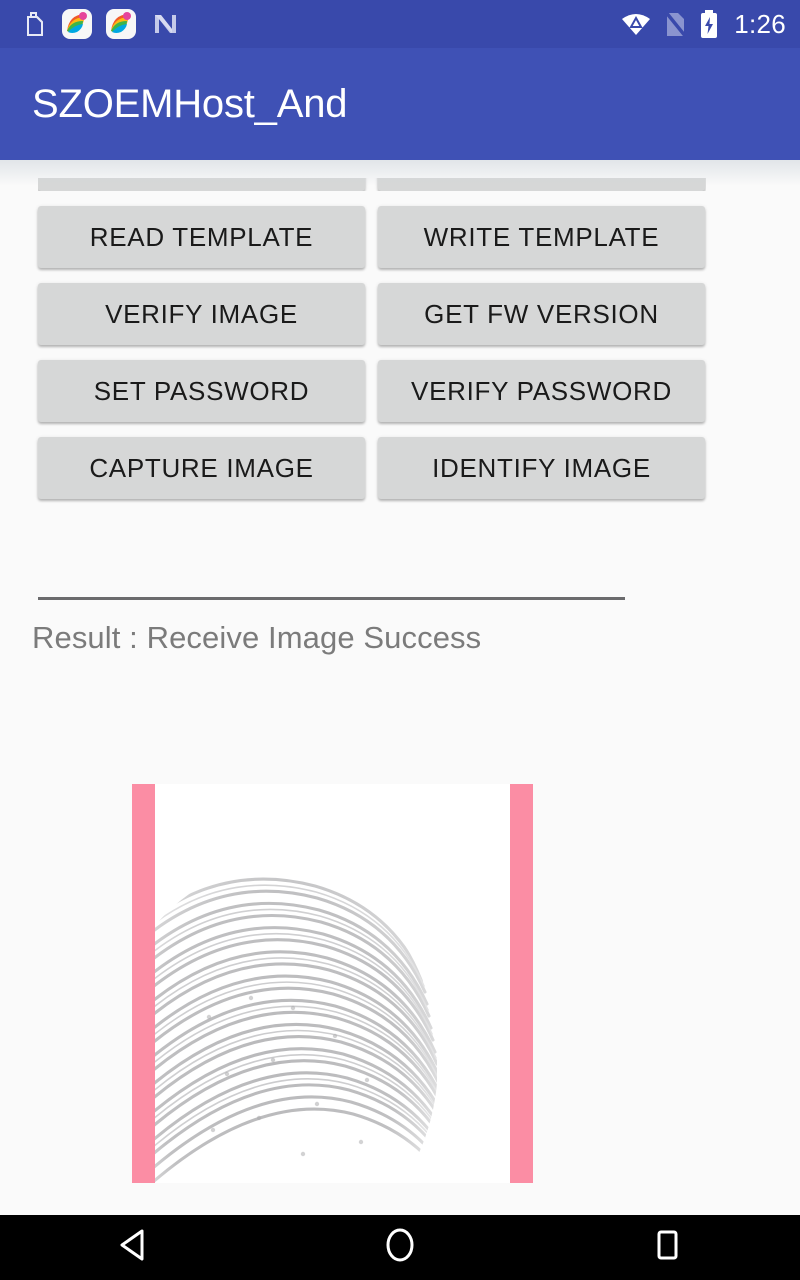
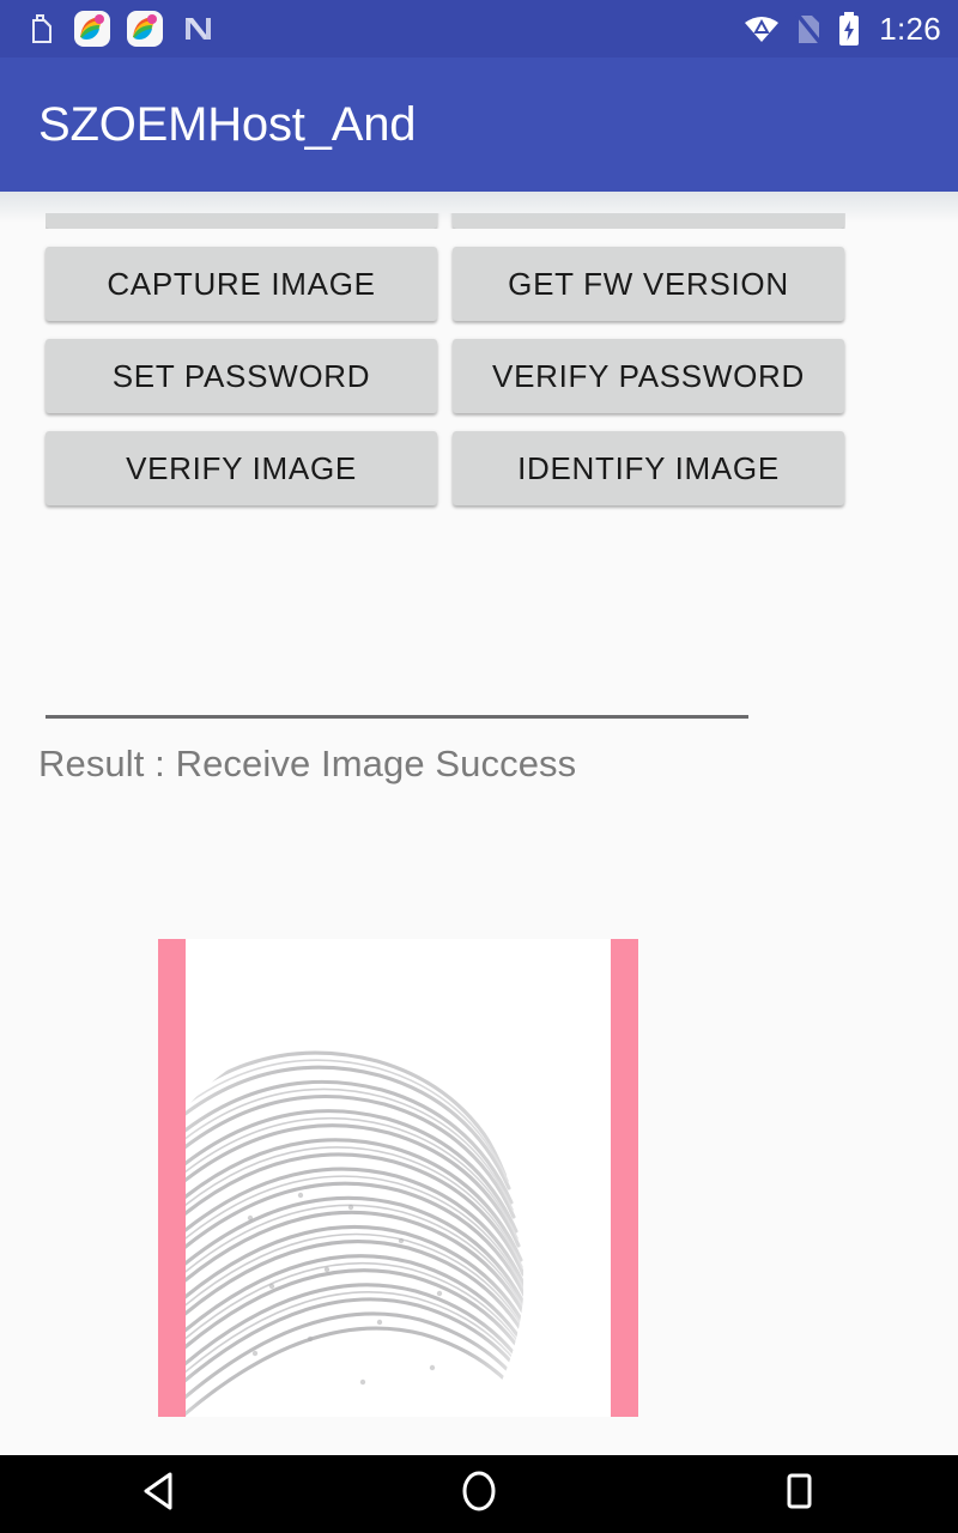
  1:26
  SZOEMHost_And
- READ TEMPLATE
- WRITE TEMPLATE
- VERIFY IMAGE
+ CAPTURE IMAGE
  GET FW VERSION
  SET PASSWORD
  VERIFY PASSWORD
- CAPTURE IMAGE
+ VERIFY IMAGE
  IDENTIFY IMAGE
  Result : Receive Image Success
